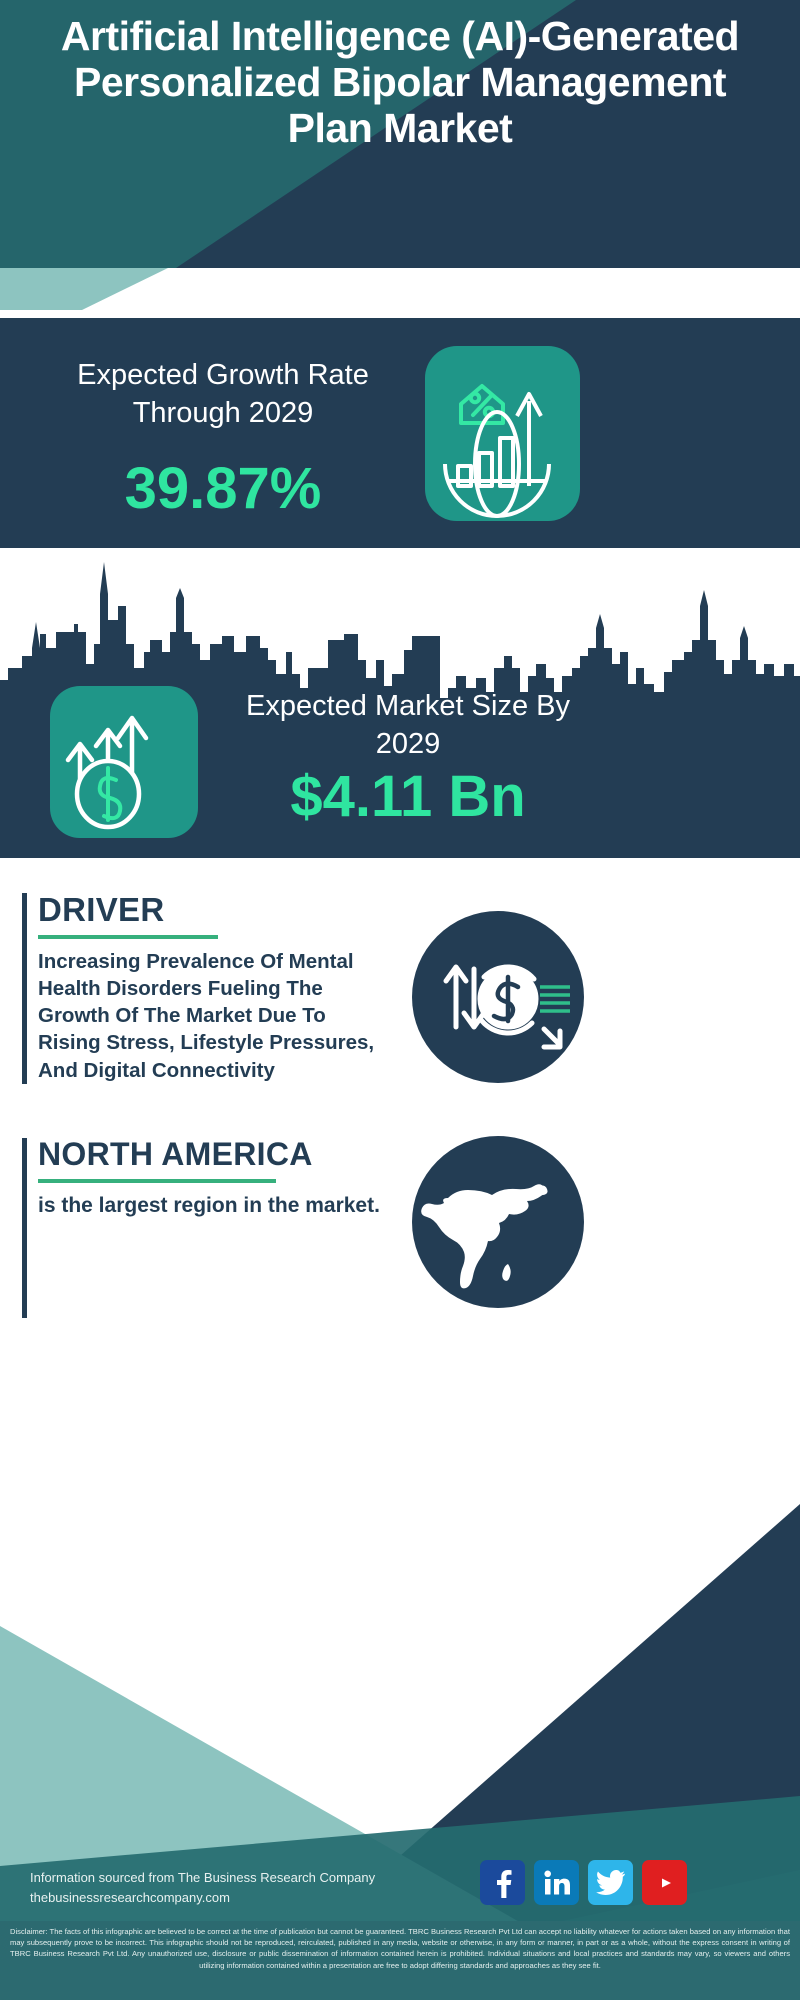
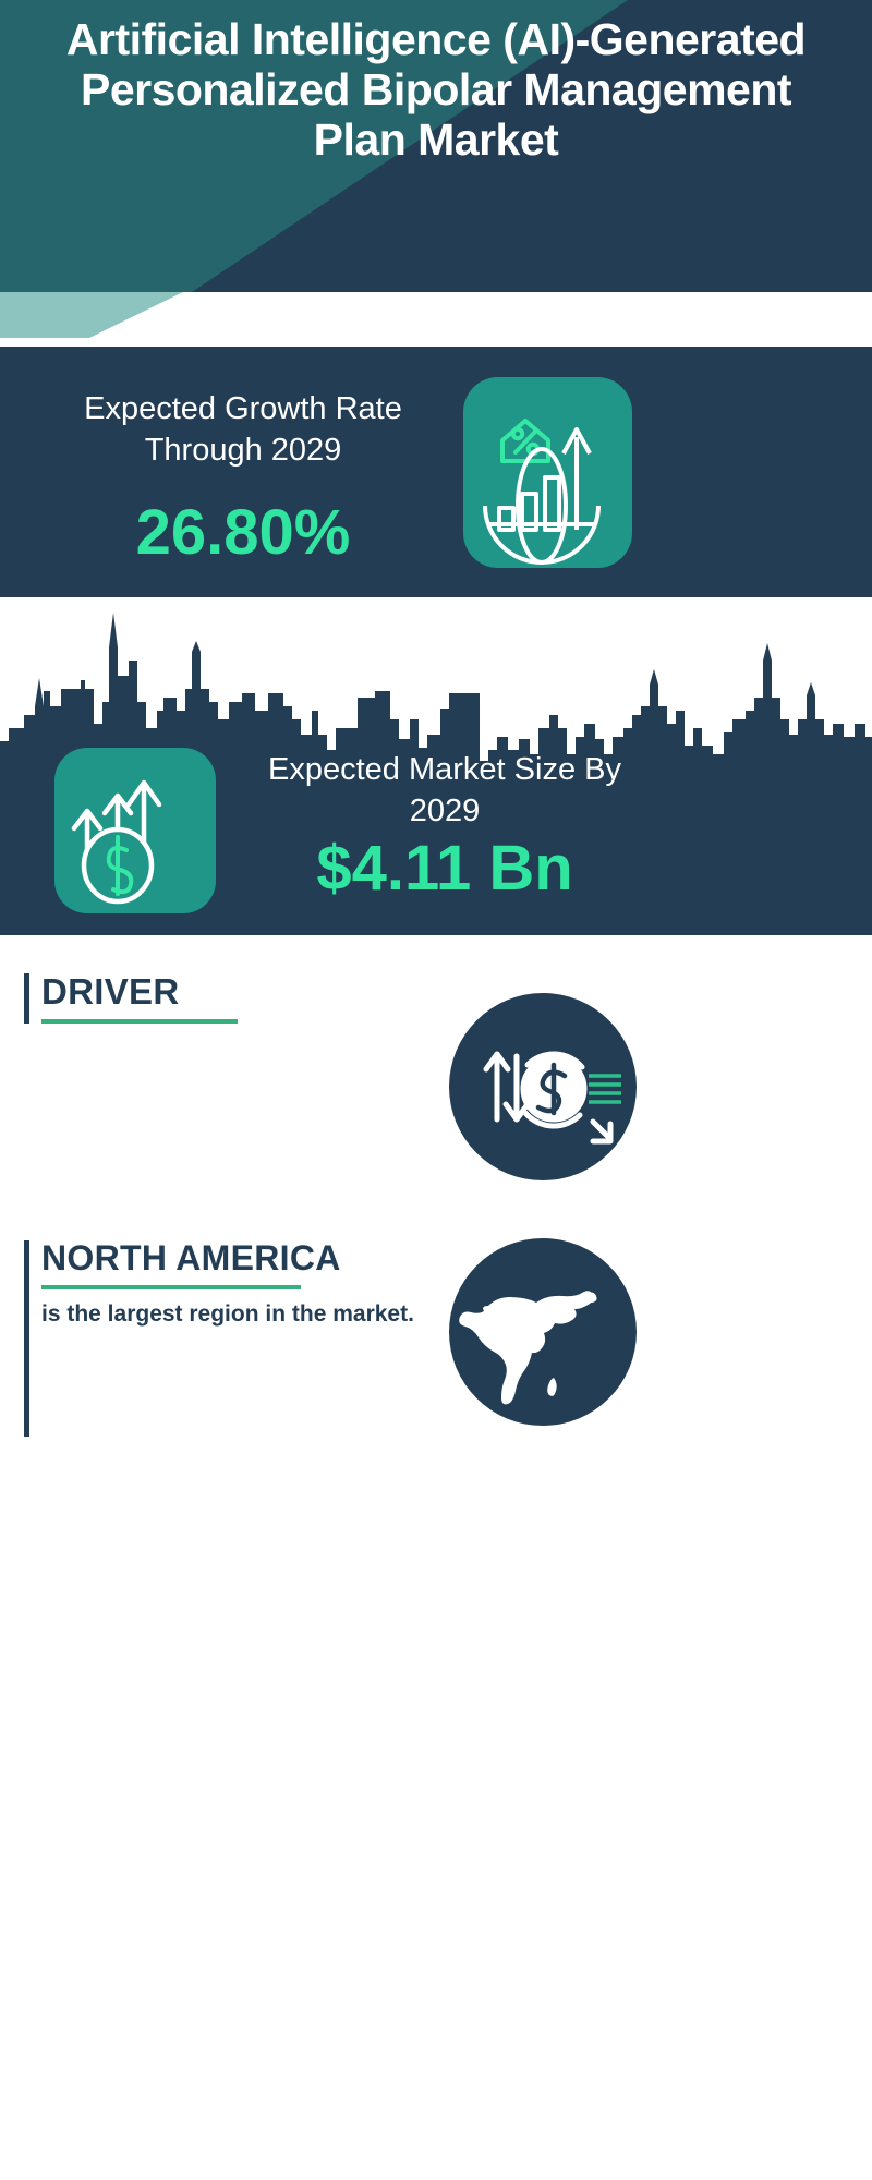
  Artificial Intelligence (AI)-Generated Personalized Bipolar Management Plan Market
  Expected Growth Rate Through 2029
- 39.87%
+ 26.80%
  Expected Market Size By 2029
  $4.11 Bn
  DRIVER
- Increasing Prevalence Of Mental Health Disorders Fueling The Growth Of The Market Due To Rising Stress, Lifestyle Pressures, And Digital Connectivity
  NORTH AMERICA
  is the largest region in the market.
- Information sourced from The Business Research Company
- thebusinessresearchcompany.com
- Disclaimer: The facts of this infographic are believed to be correct at the time of publication but cannot be guaranteed. TBRC Business Research Pvt Ltd can accept no liability whatever for actions taken based on any information that may subsequently prove to be incorrect. This infographic should not be reproduced, reirculated, published in any media, website or otherwise, in any form or manner, in part or as a whole, without the express consent in writing of TBRC Business Research Pvt Ltd. Any unauthorized use, disclosure or public dissemination of information contained herein is prohibited. Individual situations and local practices and standards may vary, so viewers and others utilizing information contained within a presentation are free to adopt differing standards and approaches as they see fit.
